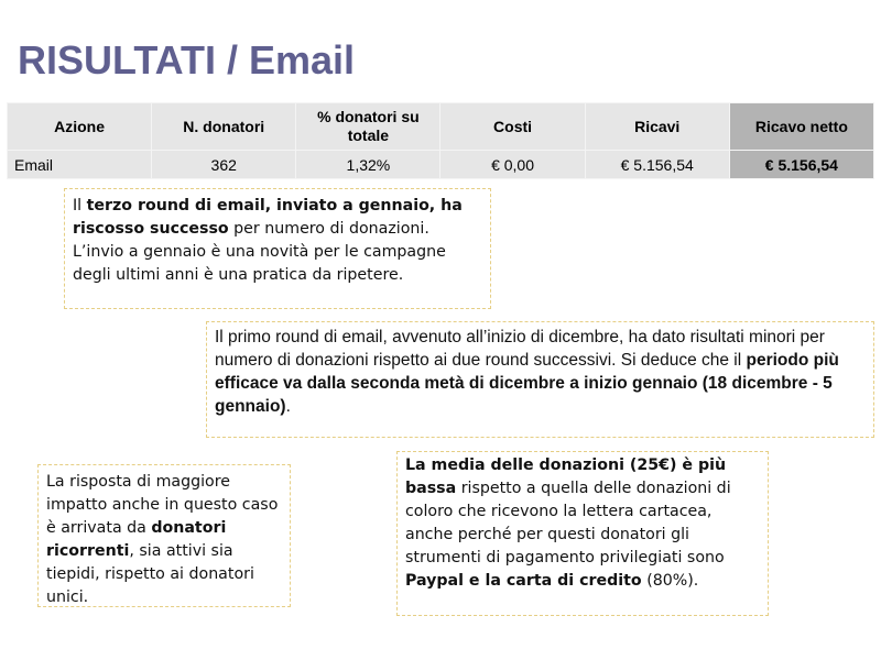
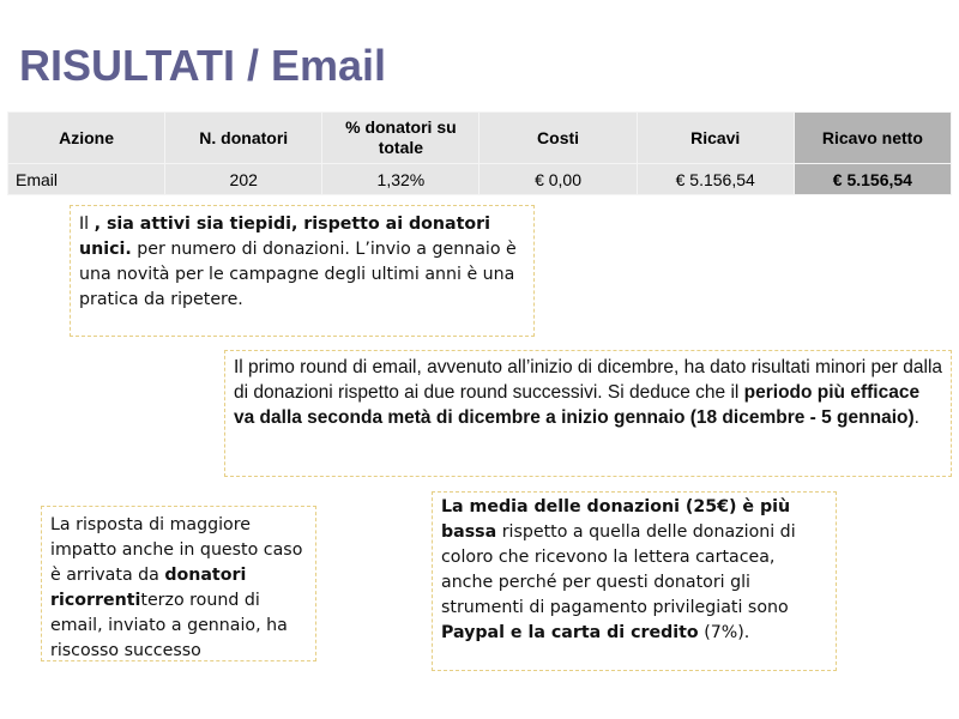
  RISULTATI / Email
  Azione	N. donatori	% donatori su totale	Costi	Ricavi	Ricavo netto
- Email	362	1,32%	€ 0,00	€ 5.156,54	€ 5.156,54
+ Email	202	1,32%	€ 0,00	€ 5.156,54	€ 5.156,54
- Il terzo round di email, inviato a gennaio, ha riscosso successo per numero di donazioni. L’invio a gennaio è una novità per le campagne degli ultimi anni è una pratica da ripetere.
+ Il , sia attivi sia tiepidi, rispetto ai donatori unici. per numero di donazioni. L’invio a gennaio è una novità per le campagne degli ultimi anni è una pratica da ripetere.
- Il primo round di email, avvenuto all’inizio di dicembre, ha dato risultati minori per numero di donazioni rispetto ai due round successivi. Si deduce che il periodo più efficace va dalla seconda metà di dicembre a inizio gennaio (18 dicembre - 5 gennaio).
+ Il primo round di email, avvenuto all’inizio di dicembre, ha dato risultati minori per dalla di donazioni rispetto ai due round successivi. Si deduce che il periodo più efficace va dalla seconda metà di dicembre a inizio gennaio (18 dicembre - 5 gennaio).
- La risposta di maggiore impatto anche in questo caso è arrivata da donatori ricorrenti, sia attivi sia tiepidi, rispetto ai donatori unici.
+ La risposta di maggiore impatto anche in questo caso è arrivata da donatori ricorrentiterzo round di email, inviato a gennaio, ha riscosso successo
- La media delle donazioni (25€) è più bassa rispetto a quella delle donazioni di coloro che ricevono la lettera cartacea, anche perché per questi donatori gli strumenti di pagamento privilegiati sono Paypal e la carta di credito (80%).
+ La media delle donazioni (25€) è più bassa rispetto a quella delle donazioni di coloro che ricevono la lettera cartacea, anche perché per questi donatori gli strumenti di pagamento privilegiati sono Paypal e la carta di credito (7%).
